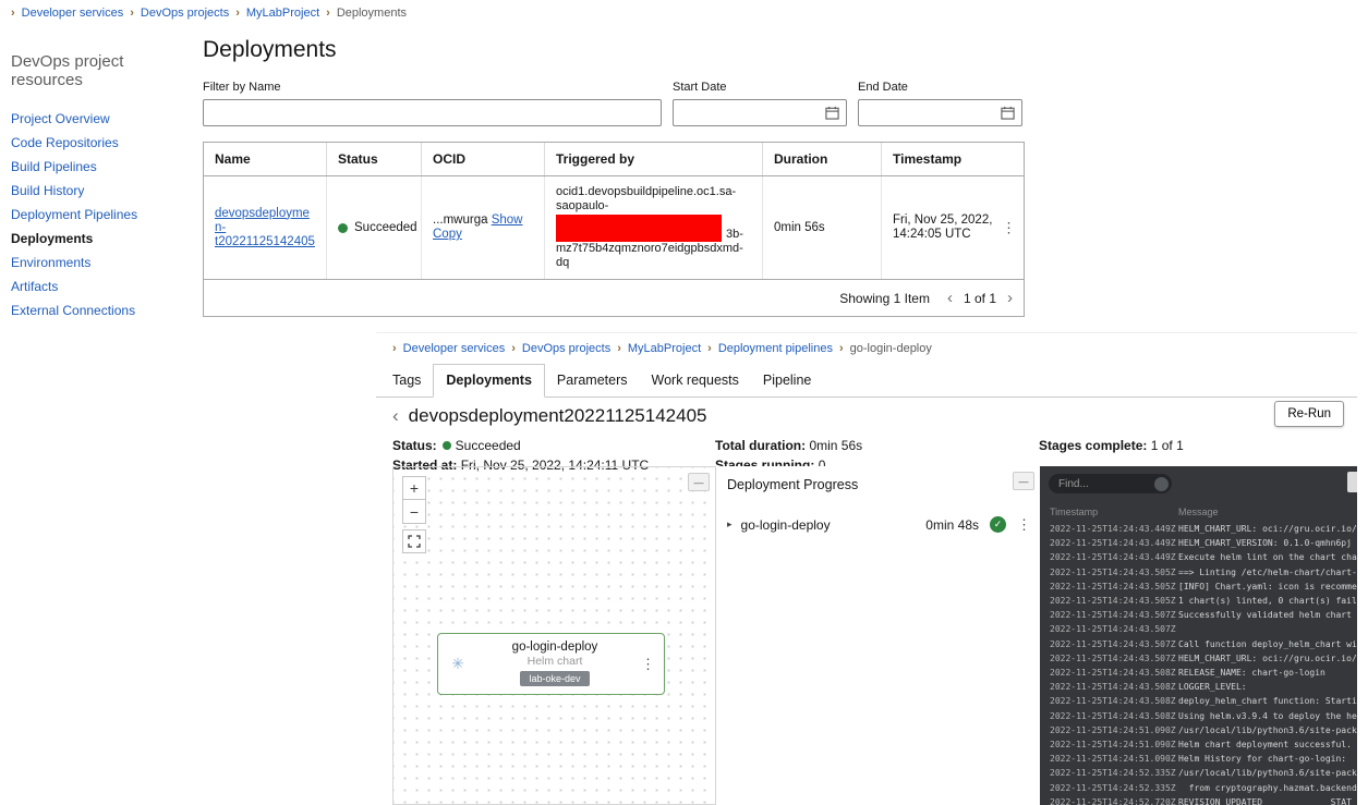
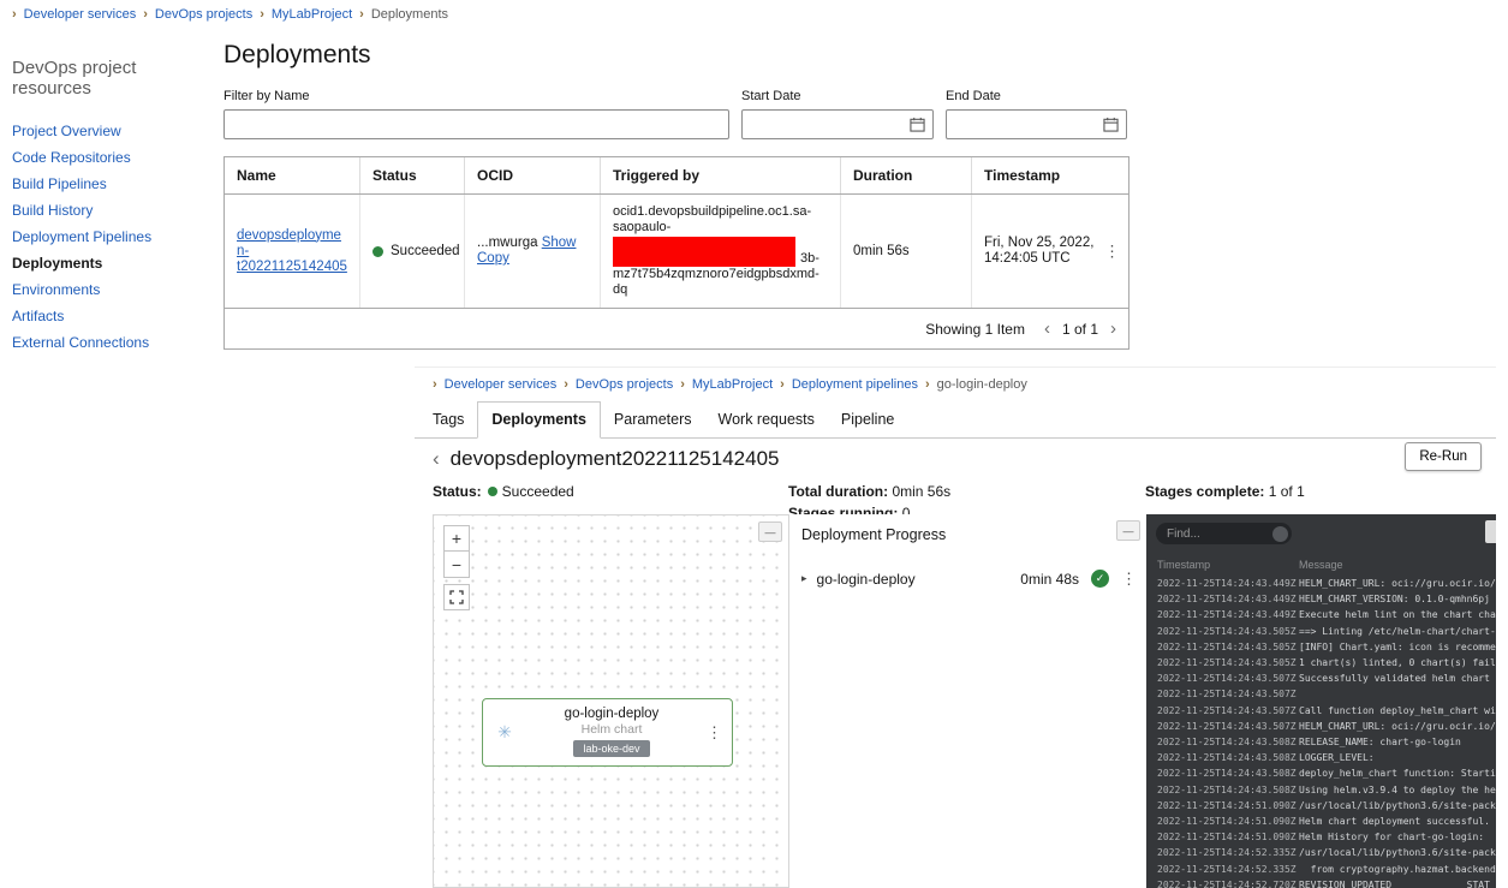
  Developer services
  DevOps projects
  MyLabProject
  Deployments
  DevOps project resources
  Project Overview
  Code Repositories
  Build Pipelines
  Build History
  Deployment Pipelines
  Deployments
  Environments
  Artifacts
  External Connections
  Deployments
  Filter by Name
  Start Date
  End Date
  Name
  Status
  OCID
  Triggered by
  Duration
  Timestamp
  devopsdeploymen-t20221125142405
  Succeeded
  ...mwurga Show
  Copy
  ocid1.devopsbuildpipeline.oc1.sa-
  saopaulo-
  3b-
  mz7t75b4zqmznoro7eidgpbsdxmd-
  dq
  0min 56s
  Fri, Nov 25, 2022,
  14:24:05 UTC
  ⋮
  Showing 1 Item
  ‹
  1 of 1
  ›
  Developer services
  DevOps projects
  MyLabProject
  Deployment pipelines
  go-login-deploy
  Tags
  Deployments
  Parameters
  Work requests
  Pipeline
  ‹
  devopsdeployment20221125142405
  Re-Run
  Status:
  Succeeded
- Started at:
- Fri, Nov 25, 2022, 14:24:11 UTC
  Total duration:
  0min 56s
  Stages running:
  0
  Stages complete:
  1 of 1
  +
  −
  —
  ✳
  go-login-deploy
  Helm chart
  lab-oke-dev
  ⋮
  Deployment Progress
  —
  ▸
  go-login-deploy
  0min 48s
  ✓
  ⋮
  Find...
  Timestamp
  Message
  2022-11-25T14:24:43.449Z
  HELM_CHART_URL: oci://gru.ocir.io/
  2022-11-25T14:24:43.449Z
  HELM_CHART_VERSION: 0.1.0-qmhn6pj
  2022-11-25T14:24:43.449Z
  Execute helm lint on the chart cha
  2022-11-25T14:24:43.505Z
  ==> Linting /etc/helm-chart/chart-
  2022-11-25T14:24:43.505Z
  [INFO] Chart.yaml: icon is recomme
  2022-11-25T14:24:43.505Z
  1 chart(s) linted, 0 chart(s) fail
  2022-11-25T14:24:43.507Z
  Successfully validated helm chart
  2022-11-25T14:24:43.507Z
  2022-11-25T14:24:43.507Z
  Call function deploy_helm_chart wi
  2022-11-25T14:24:43.507Z
  HELM_CHART_URL: oci://gru.ocir.io/
  2022-11-25T14:24:43.508Z
  RELEASE_NAME: chart-go-login
  2022-11-25T14:24:43.508Z
  LOGGER_LEVEL:
  2022-11-25T14:24:43.508Z
  deploy_helm_chart function: Starti
  2022-11-25T14:24:43.508Z
  Using helm.v3.9.4 to deploy the he
  2022-11-25T14:24:51.090Z
  /usr/local/lib/python3.6/site-pack
  2022-11-25T14:24:51.090Z
  Helm chart deployment successful.
  2022-11-25T14:24:51.090Z
  Helm History for chart-go-login:
  2022-11-25T14:24:52.335Z
  /usr/local/lib/python3.6/site-pack
  2022-11-25T14:24:52.335Z
  from cryptography.hazmat.backend
  2022-11-25T14:24:52.720Z
  REVISION UPDATED STAT
